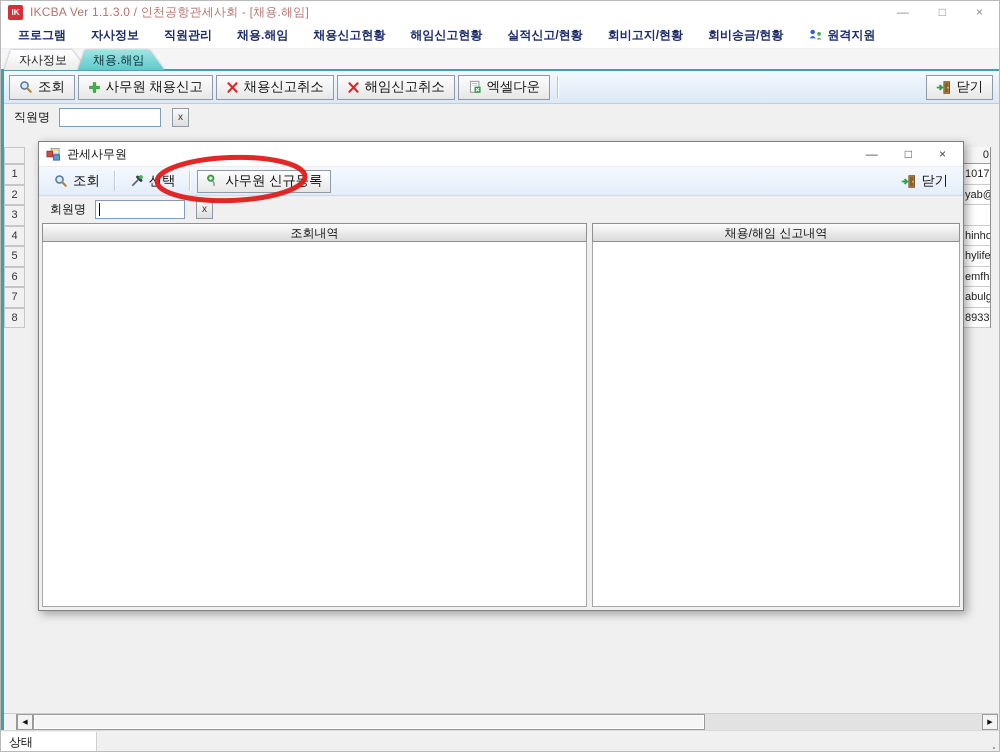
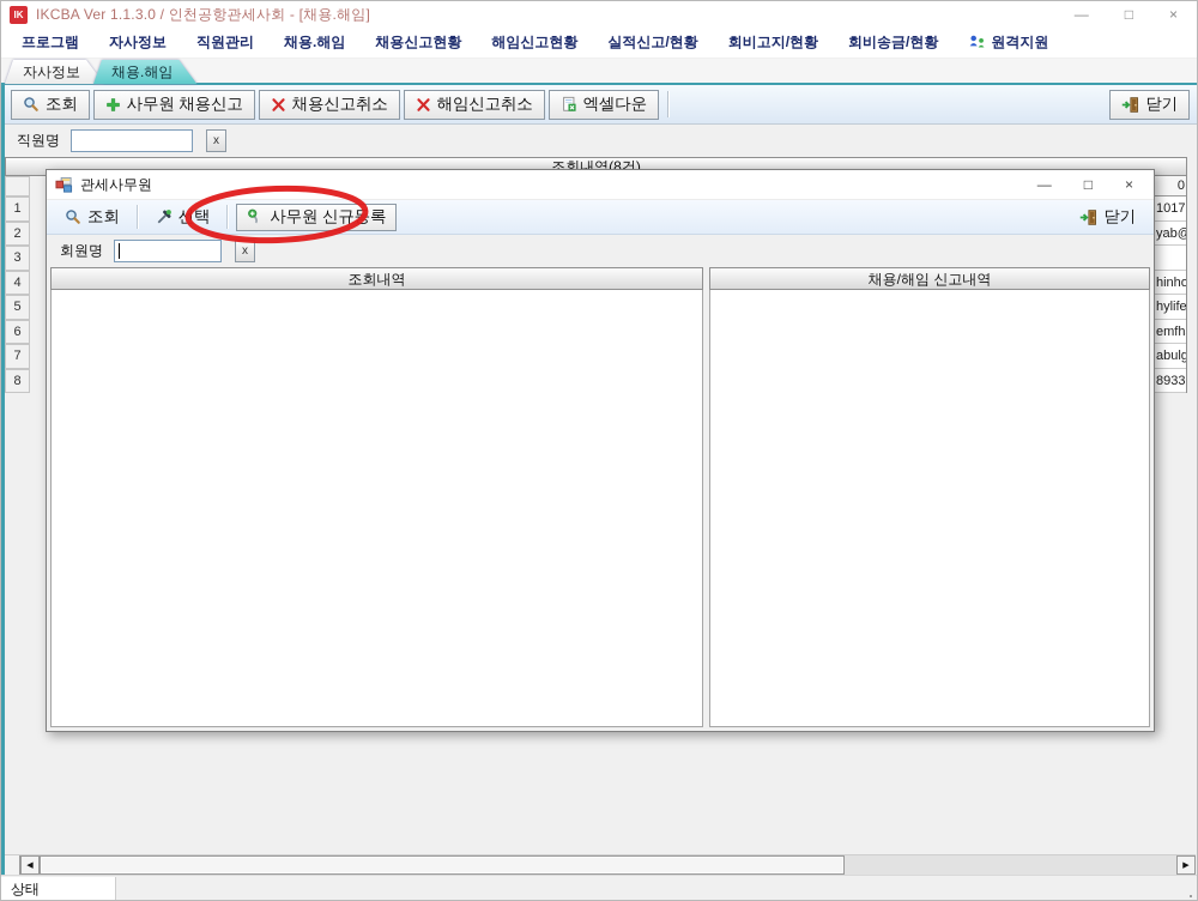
  IK
  IKCBA Ver 1.1.3.0 / 인천공항관세사회 - [채용.해임]
  —
  □
  ×
  프로그램
  자사정보
  직원관리
  채용.해임
  채용신고현황
  해임신고현황
  실적신고/현황
  회비고지/현황
  회비송금/현황
  원격지원
  자사정보
  채용.해임
  조회
  사무원 채용신고
  채용신고취소
  해임신고취소
  엑셀다운
  닫기
  직원명
  x
+ 조회내역(8건)
  1
  2
  3
  4
  5
  6
  7
  8
  0
  1017
  yab@
  hinho
  hylife
  emfh
  abulg
  상태
  관세사무원
  —
  □
  ×
  조회
  사무원 신규록
  닫기
  회원명
  x
  조회내역
  채용/해임 신고내역
